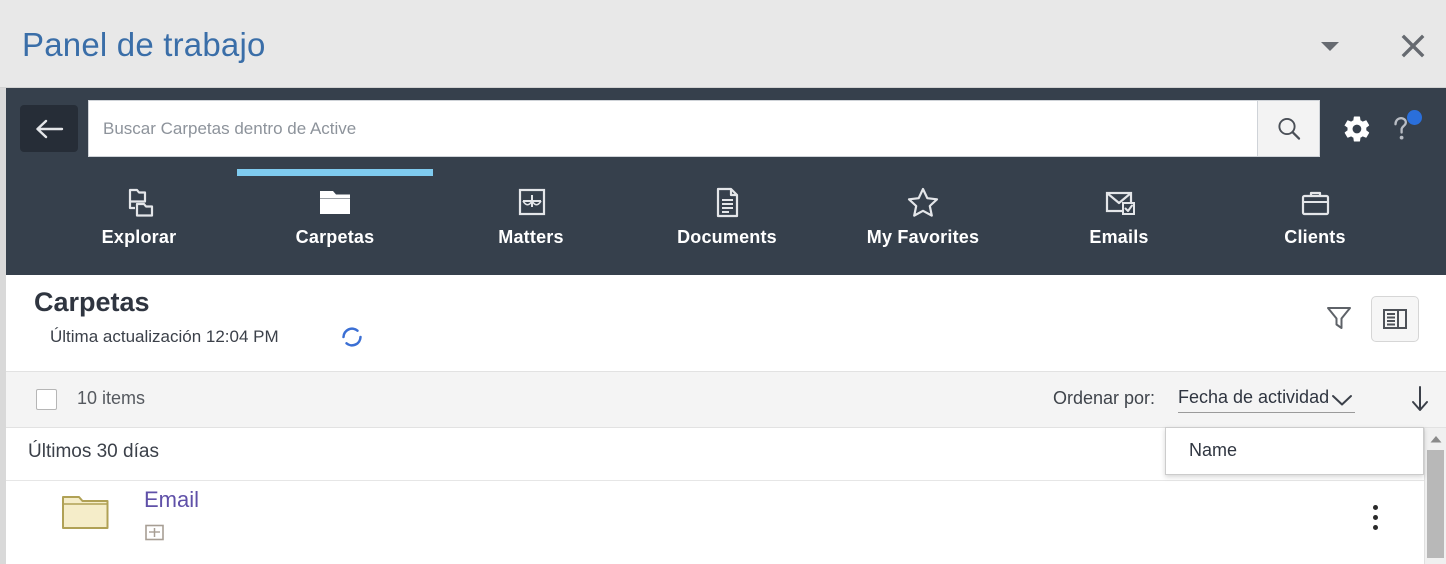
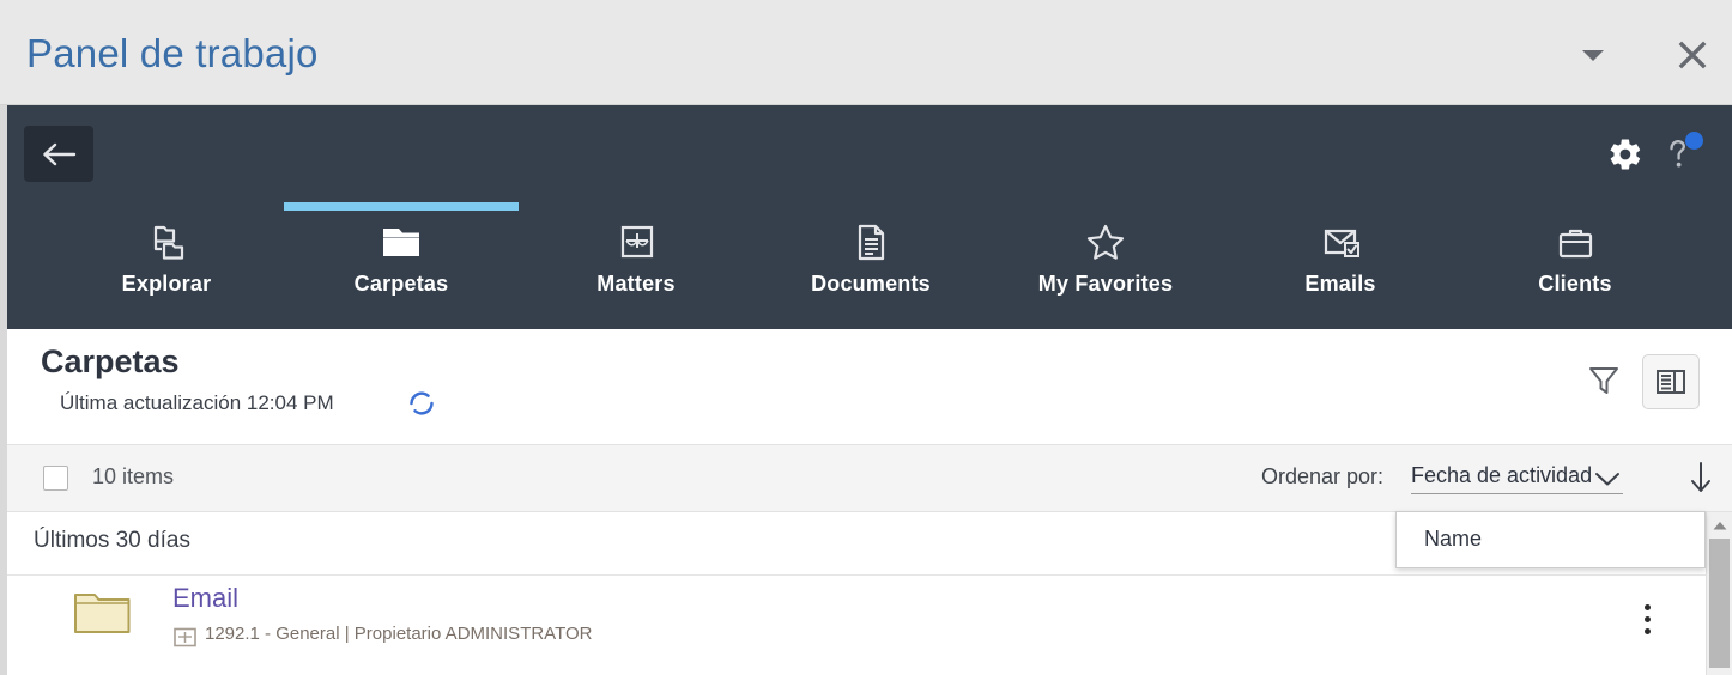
  Panel de trabajo
- Buscar Carpetas dentro de Active
  Explorar
  Carpetas
  Matters
  Documents
  My Favorites
  Emails
  Clients
  Carpetas
  Última actualización 12:04 PM
  10 items
  Ordenar por:
  Fecha de actividad
  Últimos 30 días
  Email
+ 1292.1 - General | Propietario ADMINISTRATOR
  Name
